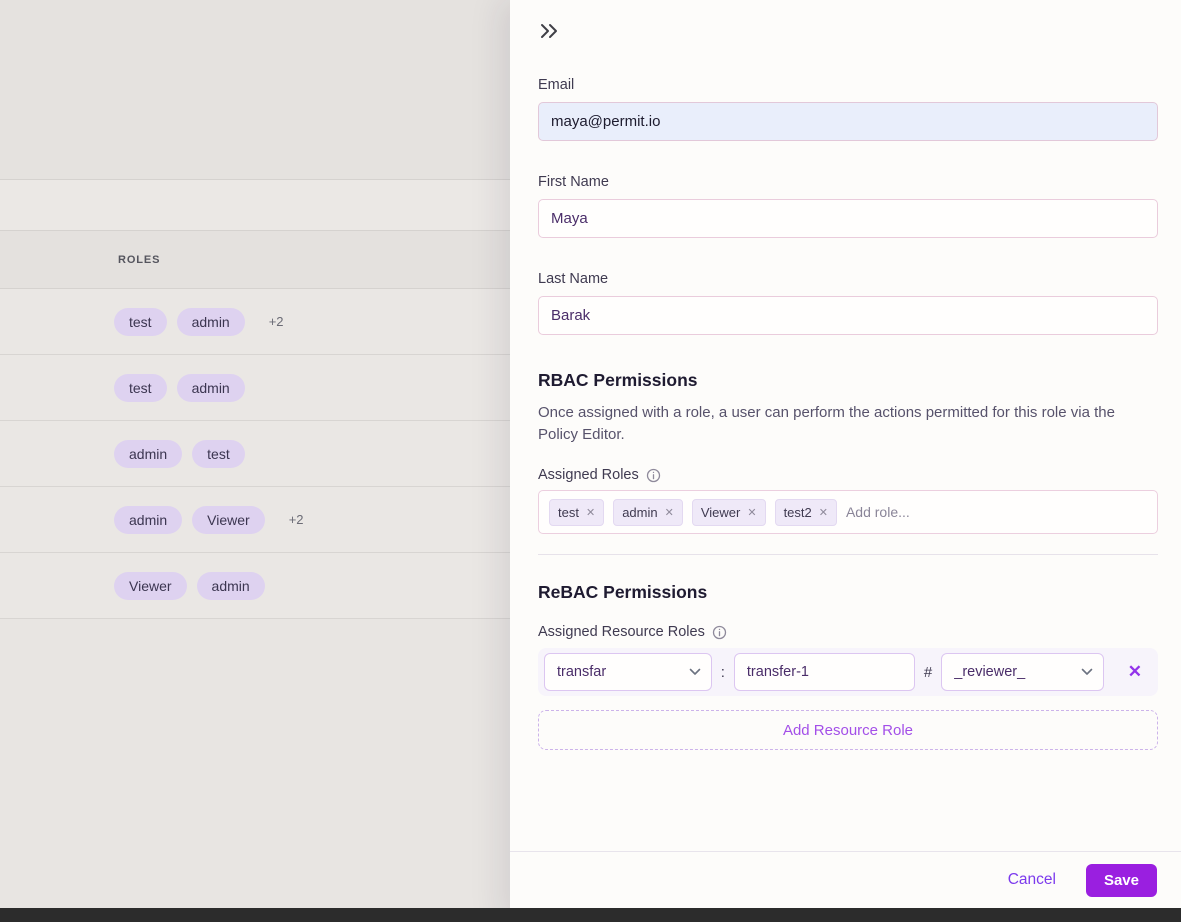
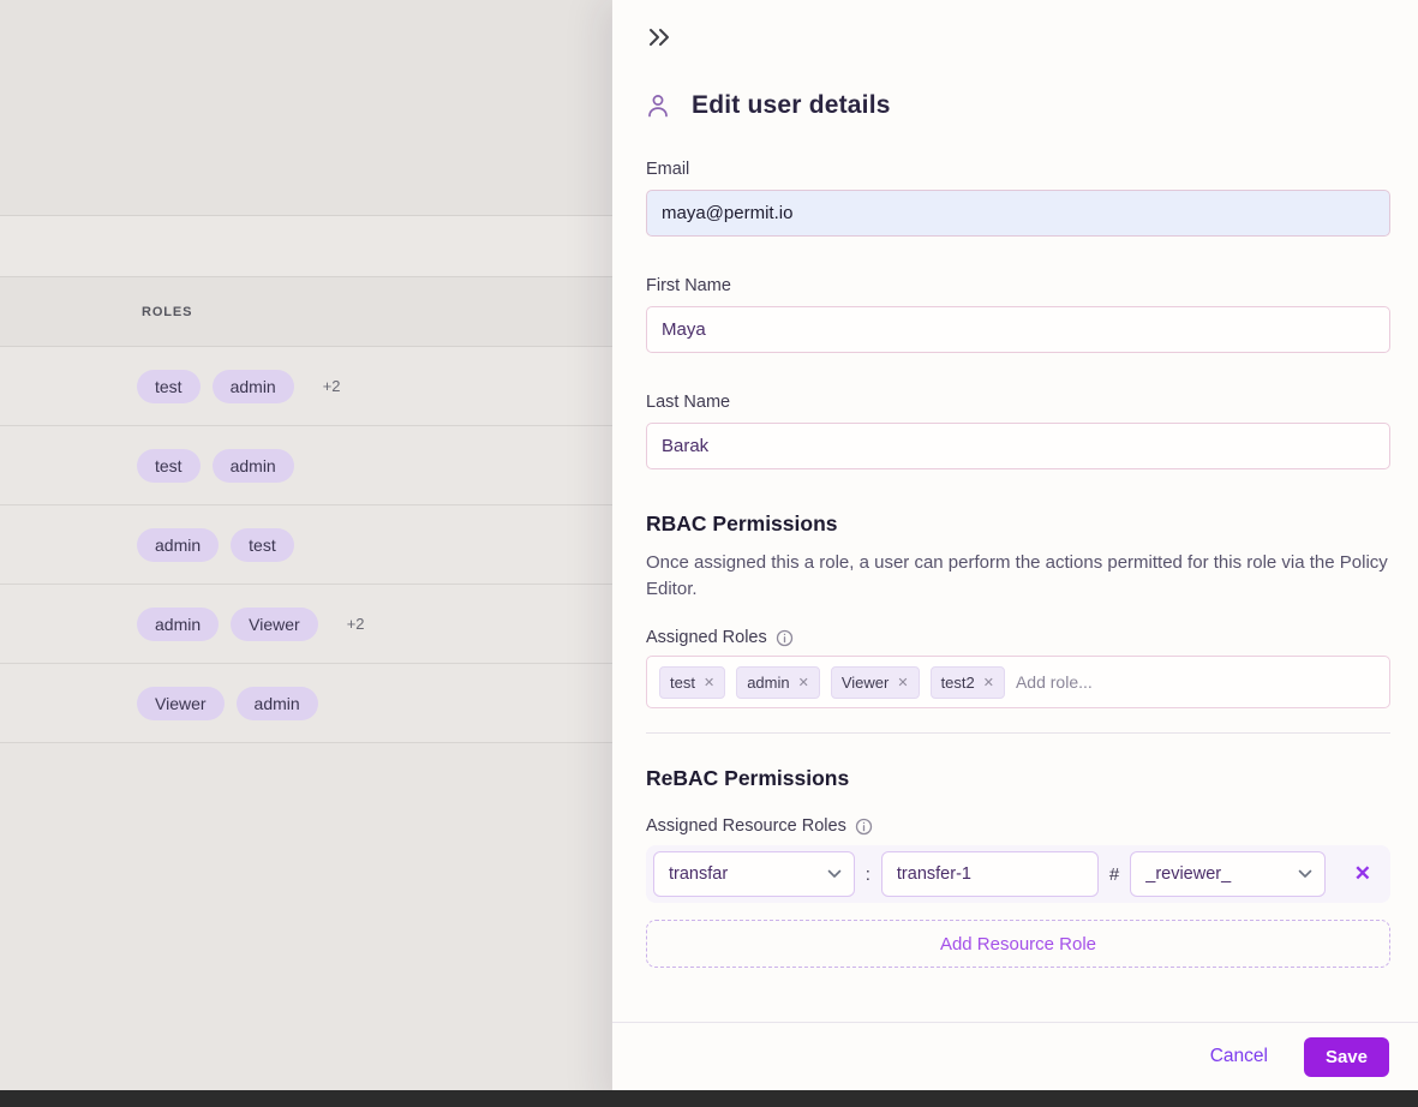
  ROLES
  test
  admin
  +2
  test
  admin
  admin
  test
  admin
  Viewer
  +2
  Viewer
  admin
+ Edit user details
  Email
  maya@permit.io
  First Name
  Maya
  Last Name
  Barak
  RBAC Permissions
- Once assigned with a role, a user can perform the actions permitted for this role via the Policy Editor.
+ Once assigned this a role, a user can perform the actions permitted for this role via the Policy Editor.
  Assigned Roles
  test
  ✕
  admin
  ✕
  Viewer
  ✕
  test2
  ✕
  Add role...
  ReBAC Permissions
  Assigned Resource Roles
  transfar
  :
  transfer-1
  #
  _reviewer_
  ✕
  Add Resource Role
  Cancel
  Save
